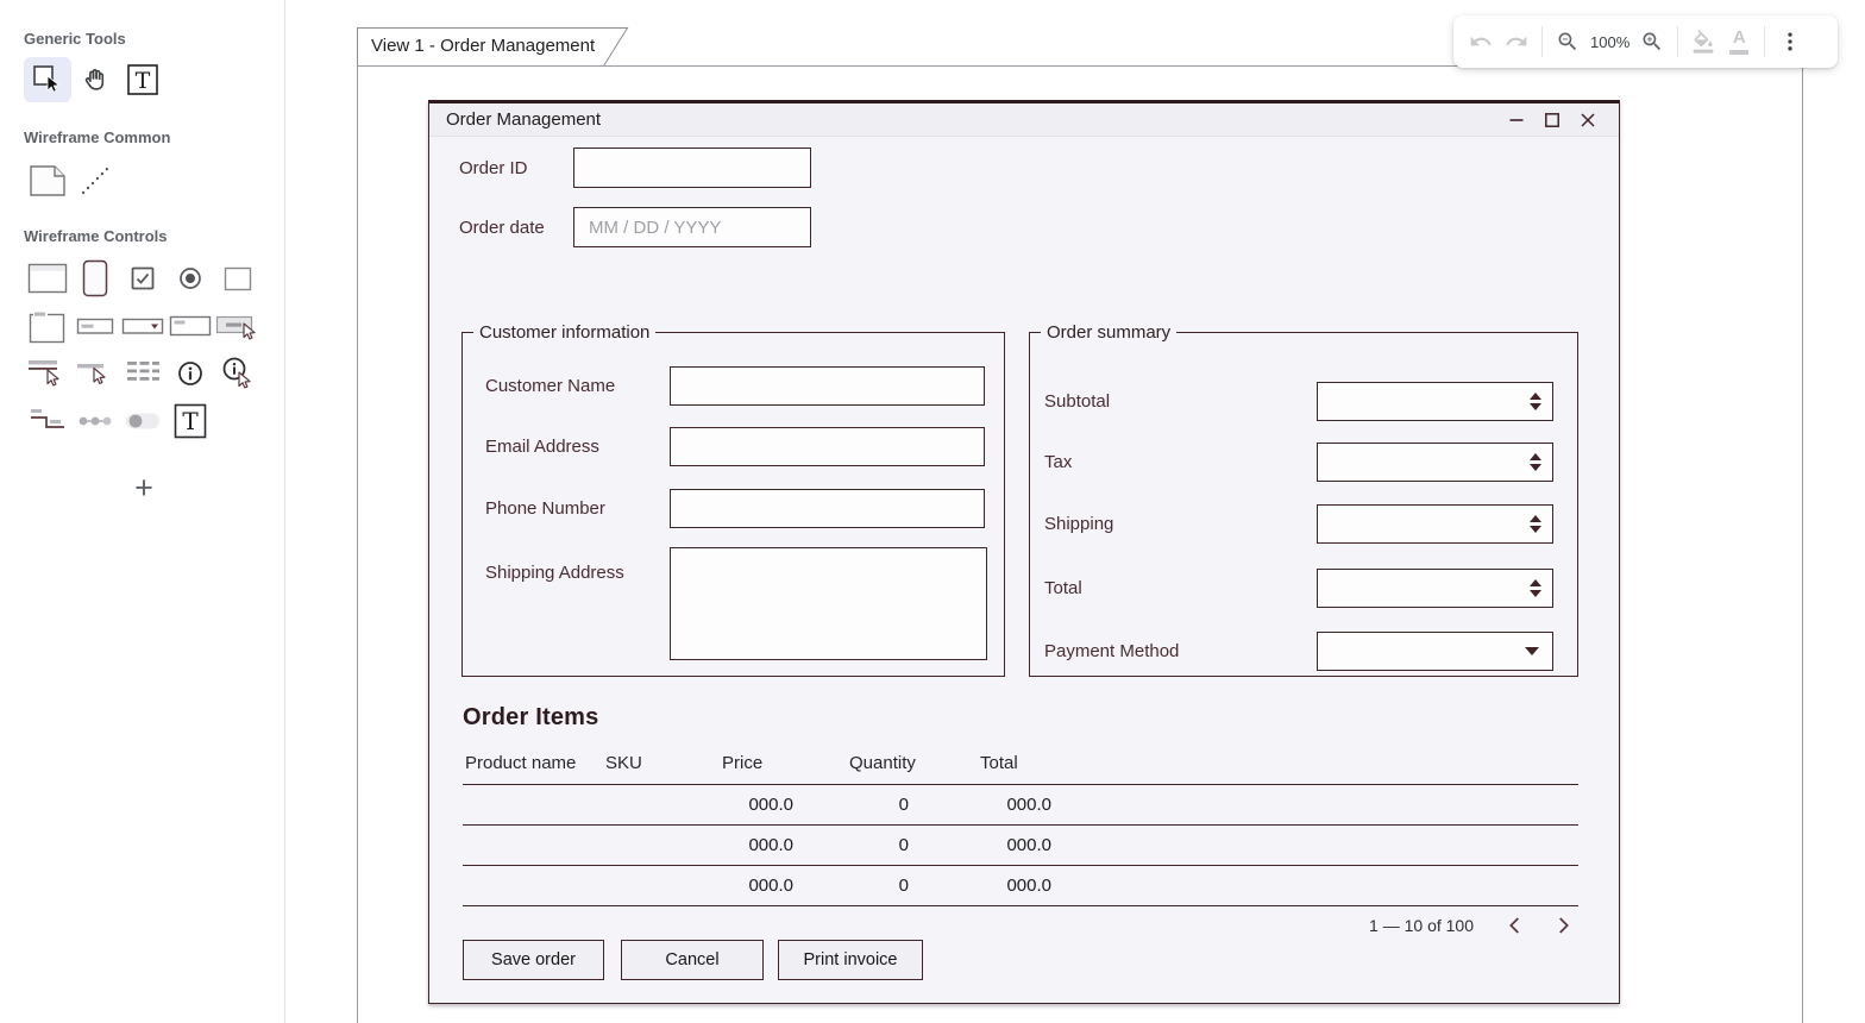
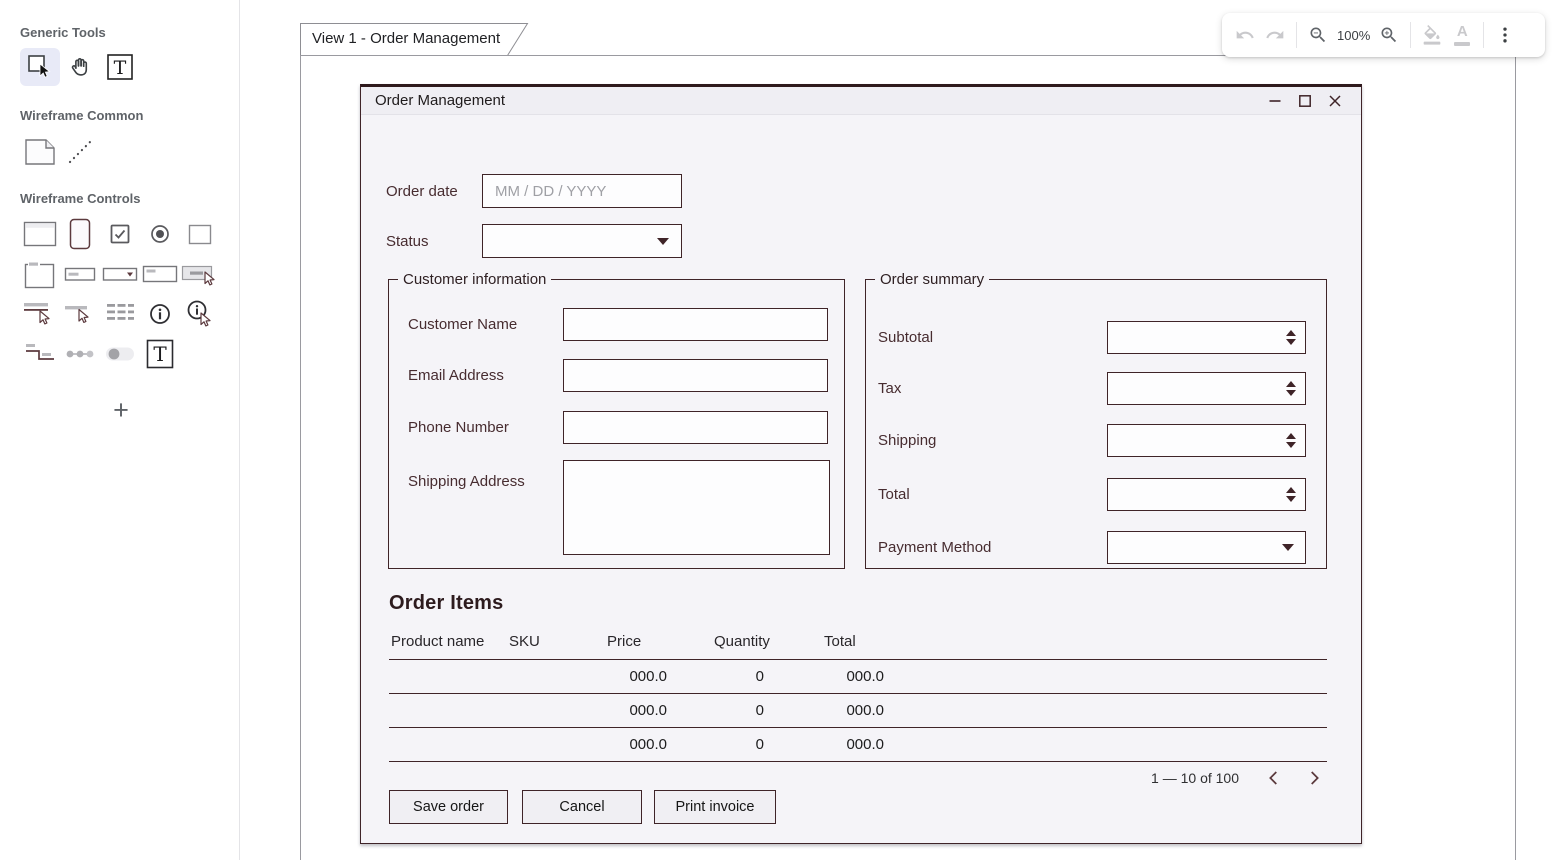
  Generic Tools
  T
  Wireframe Common
  Wireframe Controls
  T
  +
  View 1 - Order Management
  100%
  A
  Order Management
- Order ID
  Order date
  MM / DD / YYYY
+ Status
  Customer information
  Customer Name
  Email Address
  Phone Number
  Shipping Address
  Order summary
  Subtotal
  Tax
  Shipping
  Total
  Payment Method
  Order Items
  Product name
  SKU
  Price
  Quantity
  Total
  000.0
  0
  000.0
  000.0
  0
  000.0
  000.0
  0
  000.0
  1 — 10 of 100
  Save order
  Cancel
  Print invoice
